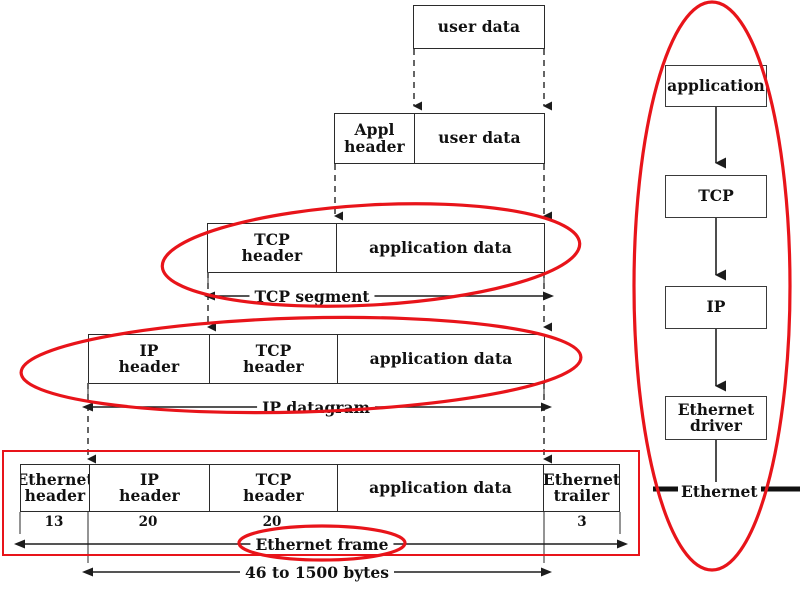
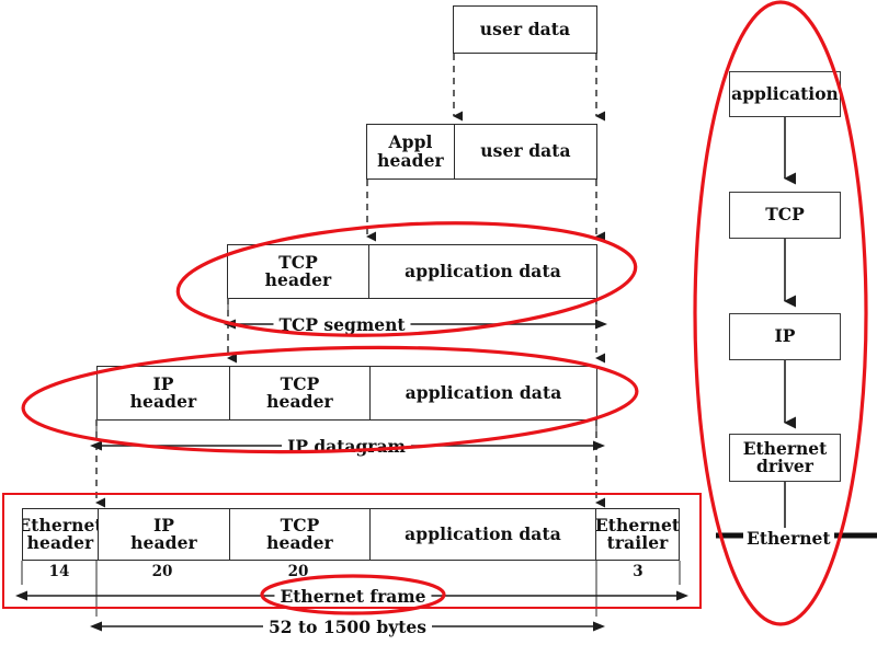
  user data
  Appl
  header
  user data
  TCP
  header
  application data
  IP
  header
  TCP
  header
  application data
  Etherne
  header
  IP
  header
  TCP
  header
  application data
  Ethernet
  trailer
- 13
+ 14
  20
  20
  3
  TCP segment
  IP datagram
  Ethernet frame
- 46 to 1500 bytes
+ 52 to 1500 bytes
  application
  TCP
  IP
  Ethernet
  driver
  Ethernet
